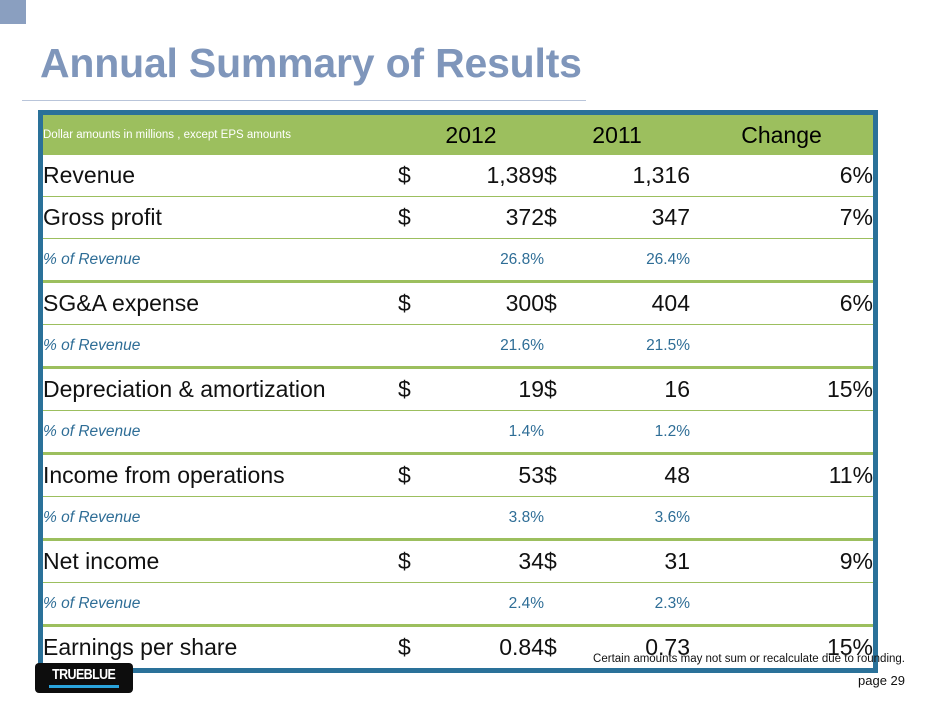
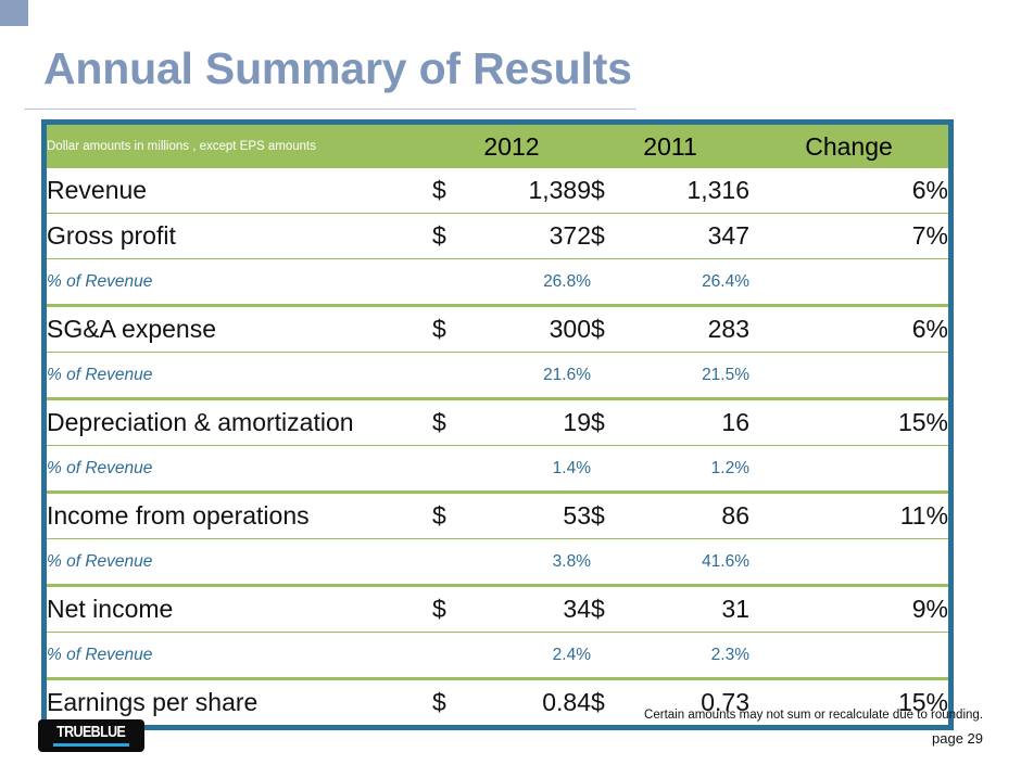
  Annual Summary of Results
  Dollar amounts in millions , except EPS amounts	2012	2011	Change
  Revenue	$	1,389	$	1,316	6%
  Gross profit	$	372	$	347	7%
  % of Revenue		26.8%		26.4%
- SG&A expense	$	300	$	404	6%
+ SG&A expense	$	300	$	283	6%
  % of Revenue		21.6%		21.5%
  Depreciation & amortization	$	19	$	16	15%
  % of Revenue		1.4%		1.2%
- Income from operations	$	53	$	48	11%
+ Income from operations	$	53	$	86	11%
- % of Revenue		3.8%		3.6%
+ % of Revenue		3.8%		41.6%
  Net income	$	34	$	31	9%
  % of Revenue		2.4%		2.3%
  Earnings per share	$	0.84	$	0.73	15%
  TRUEBLUE
  Certain amounts may not sum or recalculate due to rounding.
  page 29
